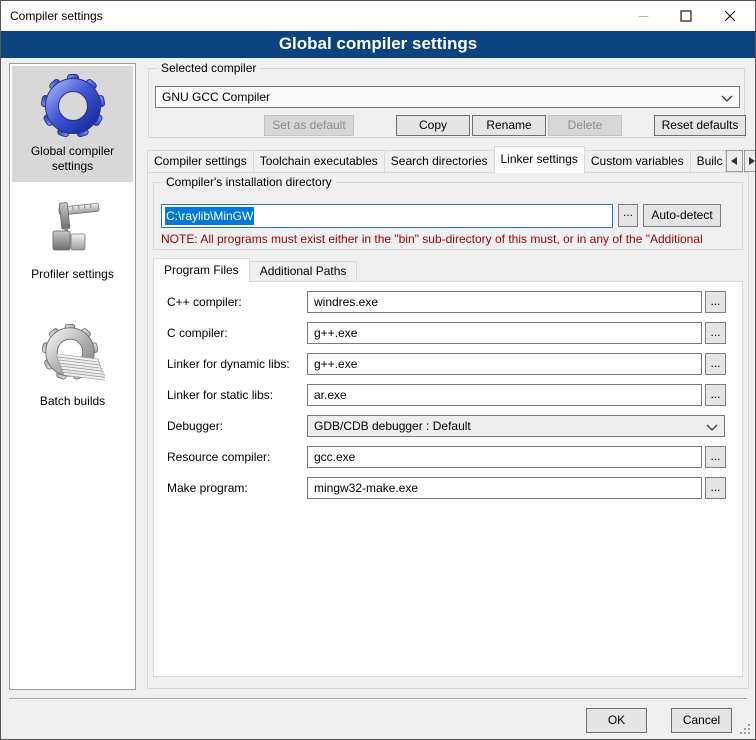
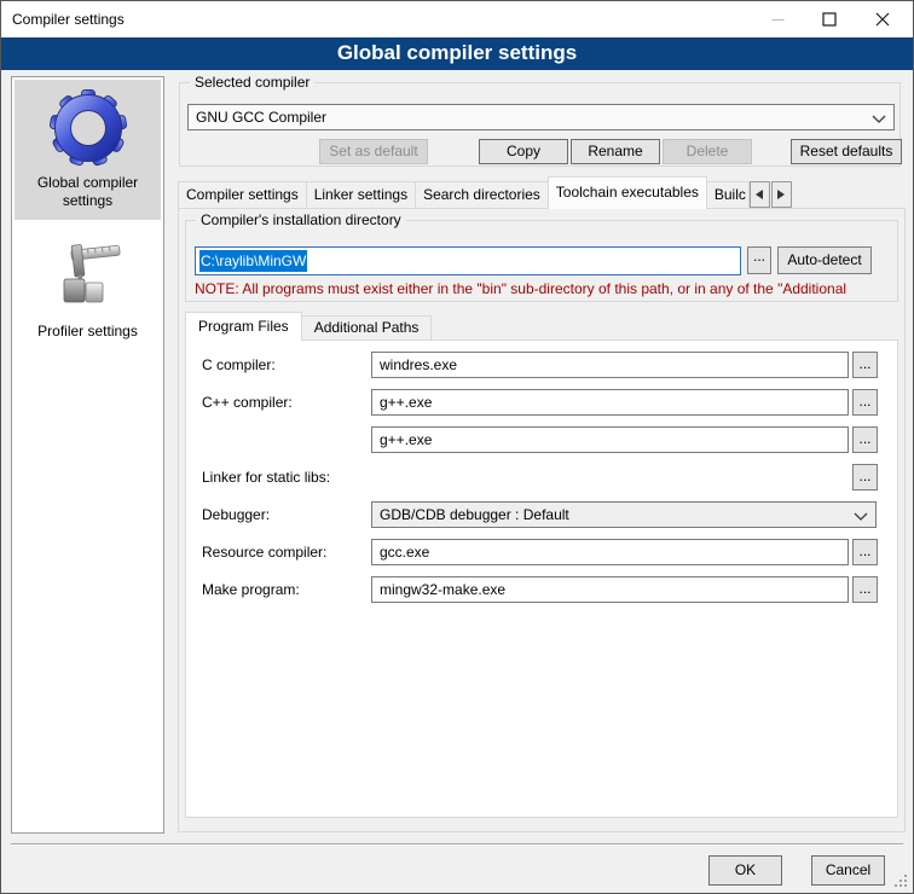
  Compiler settings
  Global compiler settings
  Global compiler settings
  Profiler settings
- Batch builds
  Selected compiler
  GNU GCC Compiler
  Set as default
  Copy
  Rename
  Delete
  Reset defaults
  Compiler settings
- Toolchain executables
+ Linker settings
  Search directories
- Linker settings
+ Toolchain executables
- Custom variables
  Builc
  Compiler's installation directory
  C:\raylib\MinGW
  ...
  Auto-detect
- NOTE: All programs must exist either in the "bin" sub-directory of this must, or in any of the "Additional
+ NOTE: All programs must exist either in the "bin" sub-directory of this path, or in any of the "Additional
  Program Files
  Additional Paths
- C++ compiler:
+ C compiler:
  windres.exe
  ...
- C compiler:
+ C++ compiler:
  g++.exe
  ...
- Linker for dynamic libs:
  g++.exe
  ...
  Linker for static libs:
- ar.exe
  ...
  Debugger:
  GDB/CDB debugger : Default
  Resource compiler:
  gcc.exe
  ...
  Make program:
  mingw32-make.exe
  ...
  OK
  Cancel
